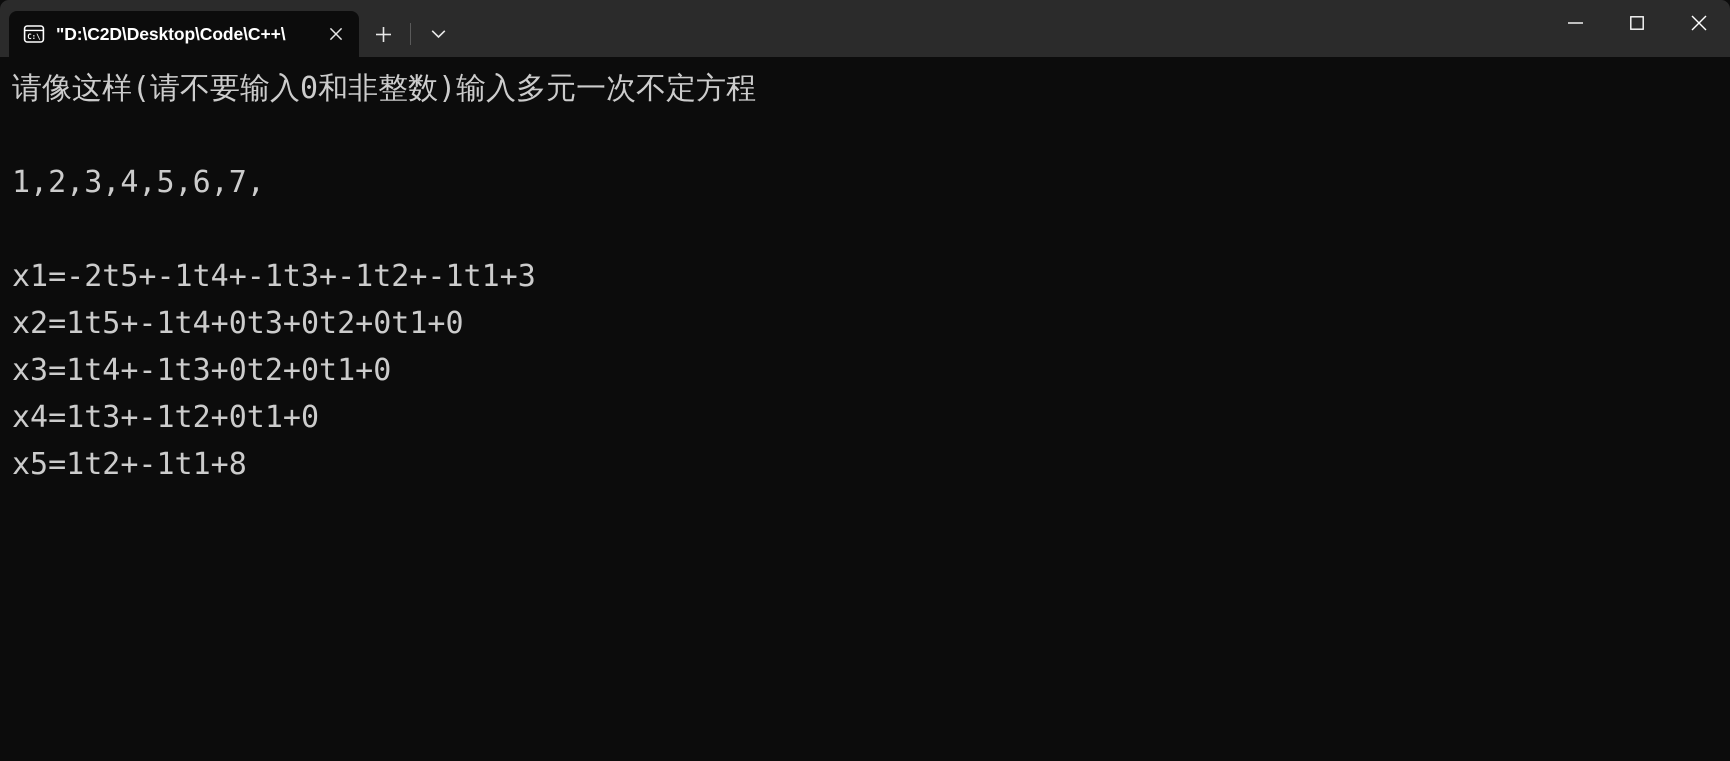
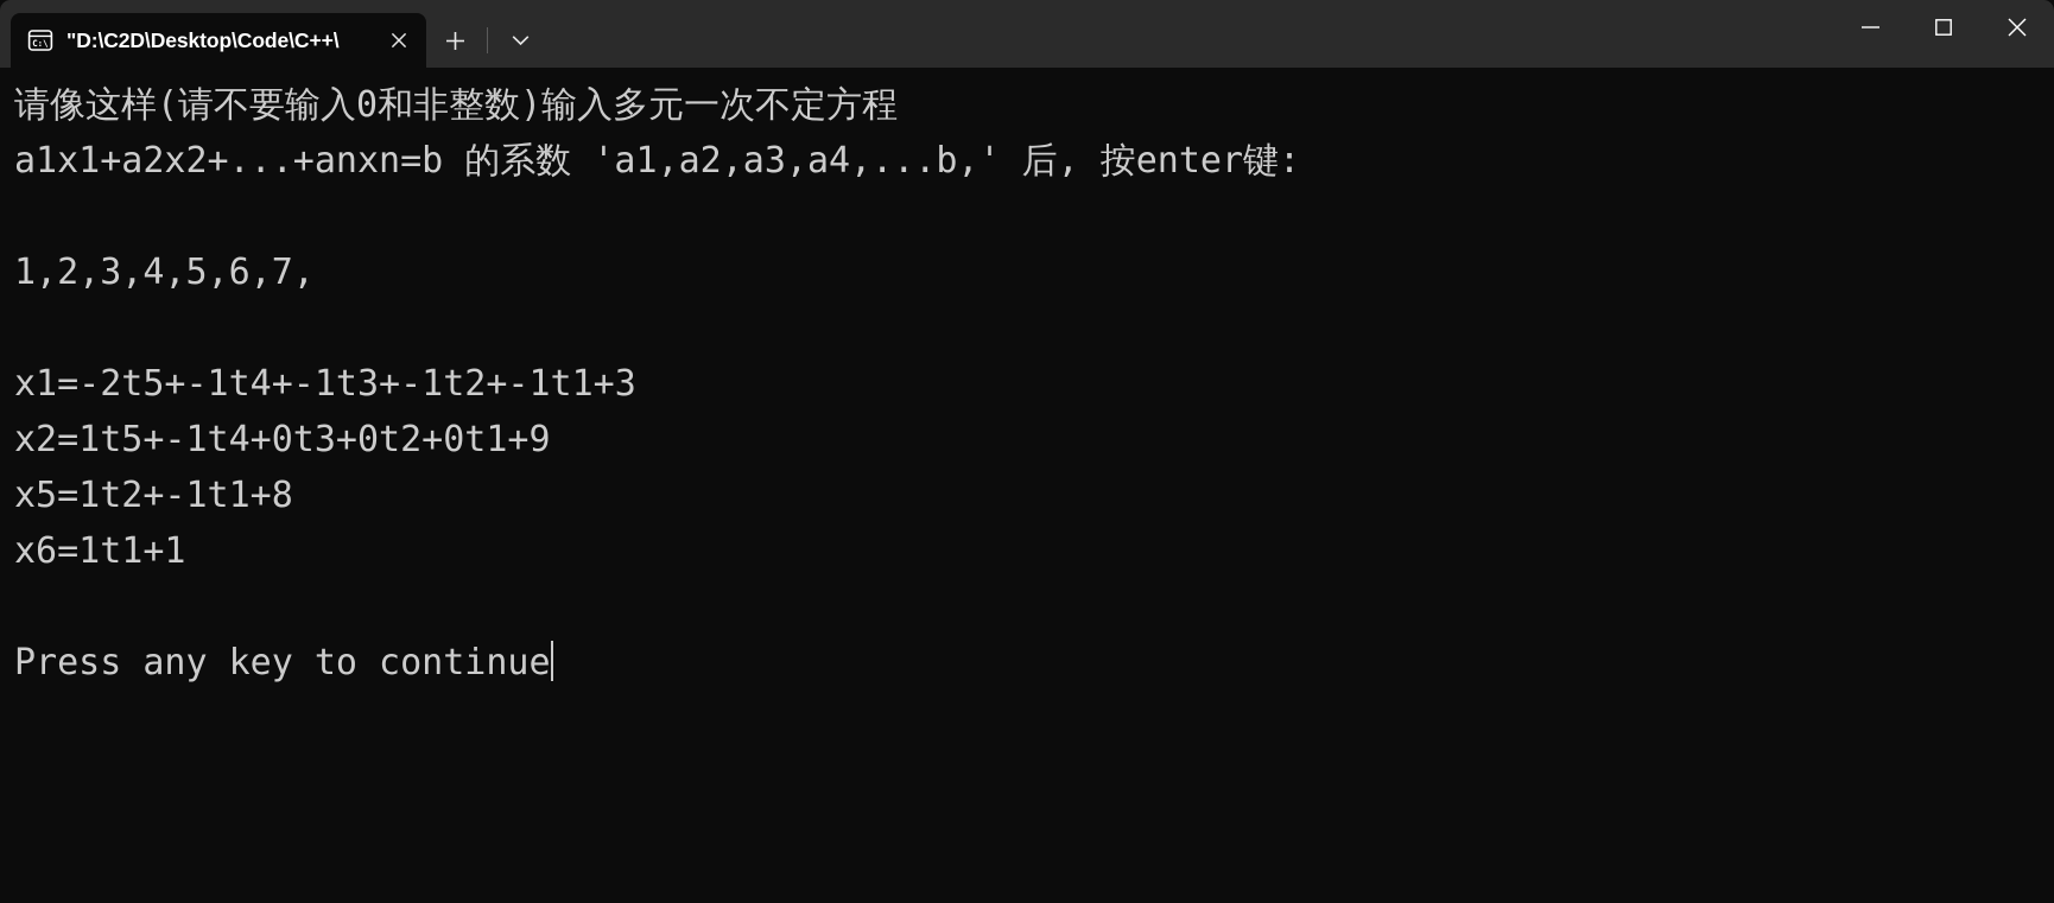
  C:\
  "D:\C2D\Desktop\Code\C++\
  请像这样(请不要输入0和非整数)输入多元一次不定方程
+ a1x1+a2x2+...+anxn=b 的系数 'a1,a2,a3,a4,...b,' 后, 按enter键:
  1,2,3,4,5,6,7,
  x1=-2t5+-1t4+-1t3+-1t2+-1t1+3
- x2=1t5+-1t4+0t3+0t2+0t1+0
+ x2=1t5+-1t4+0t3+0t2+0t1+9
- x3=1t4+-1t3+0t2+0t1+0
- x4=1t3+-1t2+0t1+0
  x5=1t2+-1t1+8
+ x6=1t1+1
+ Press any key to continue
